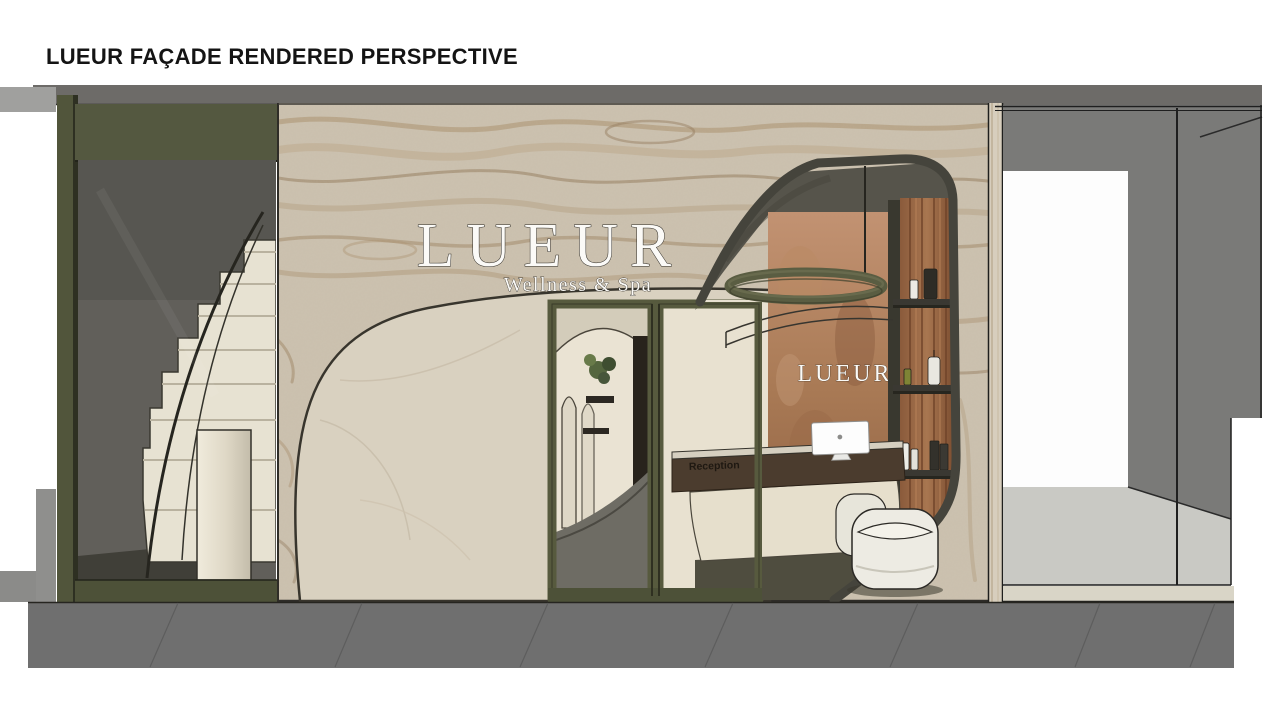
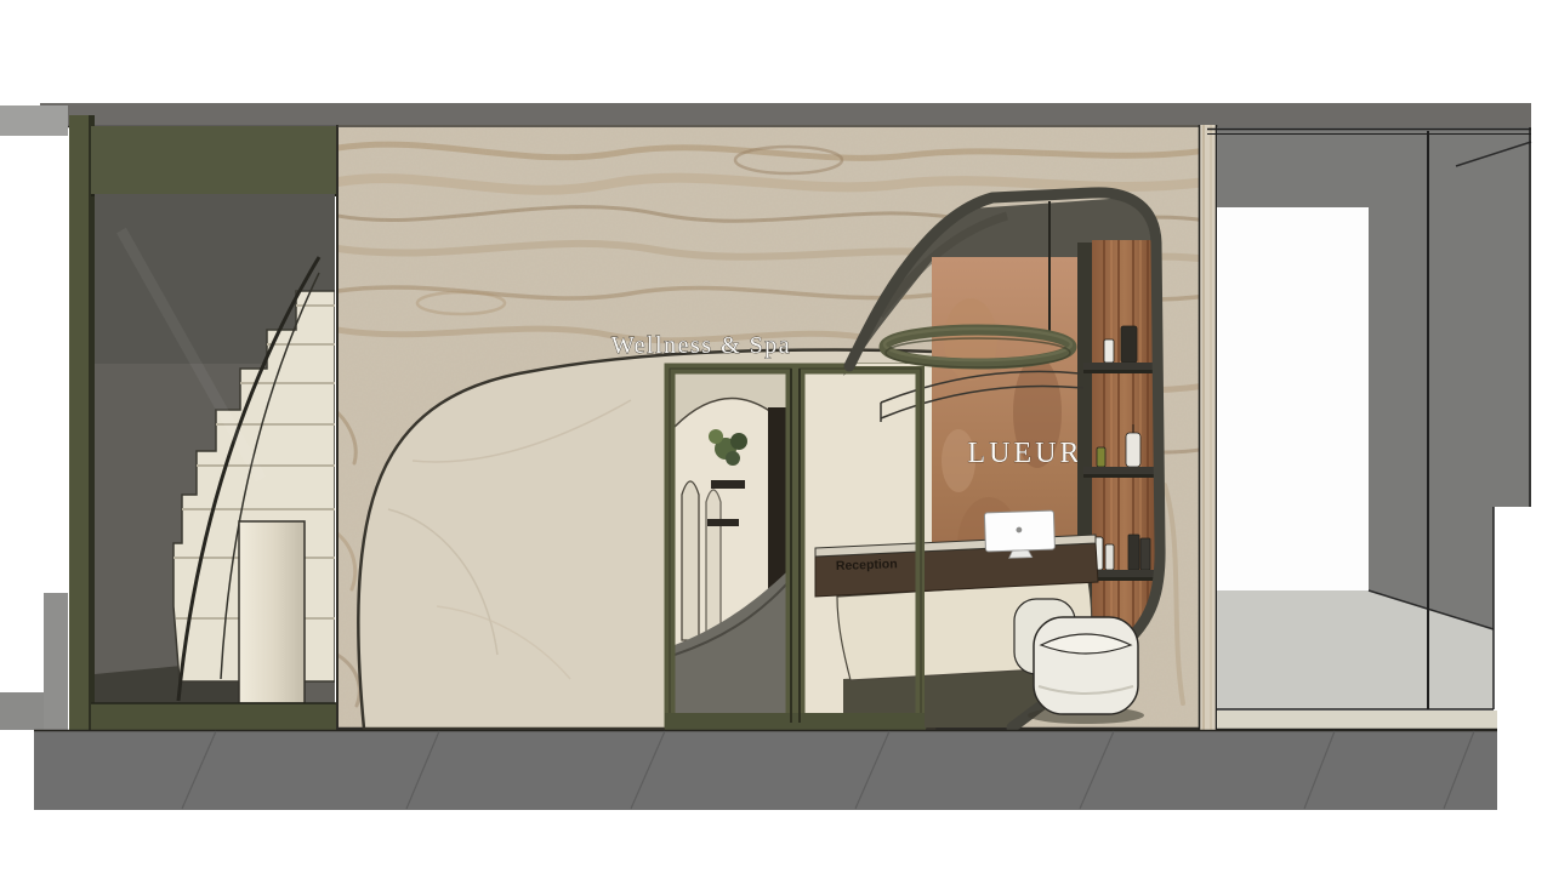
- LUEUR FAÇADE RENDERED PERSPECTIVE
- LUEUR
  Wellness & Spa
